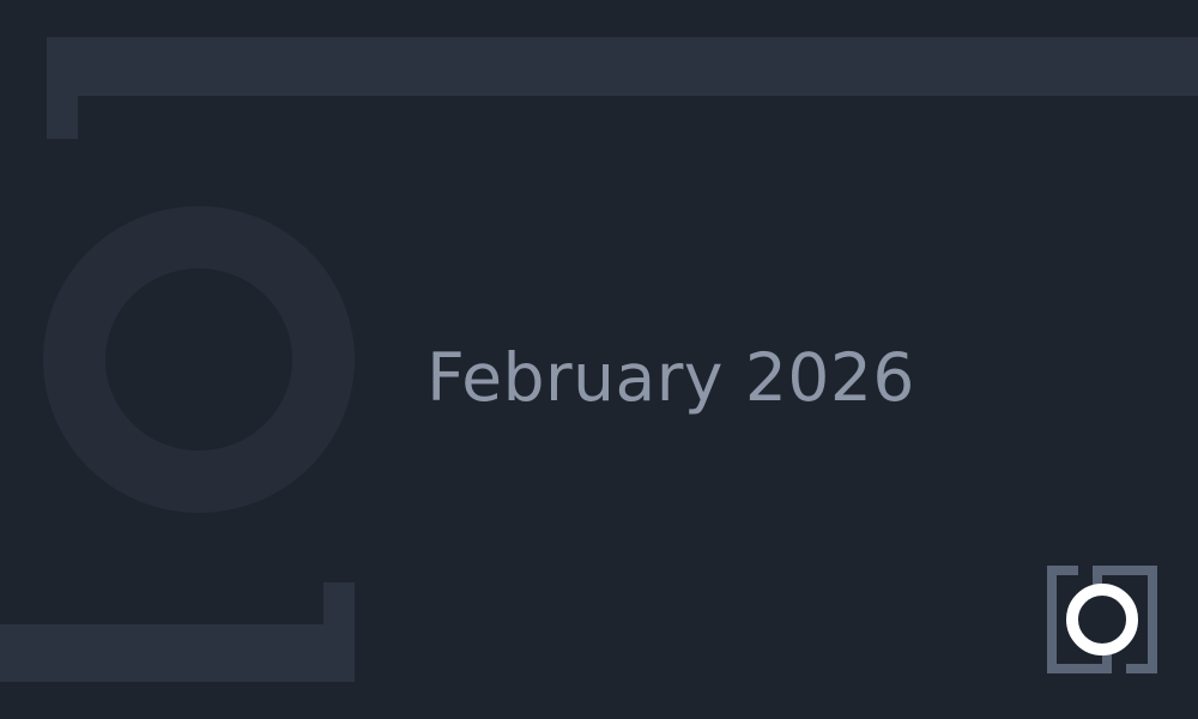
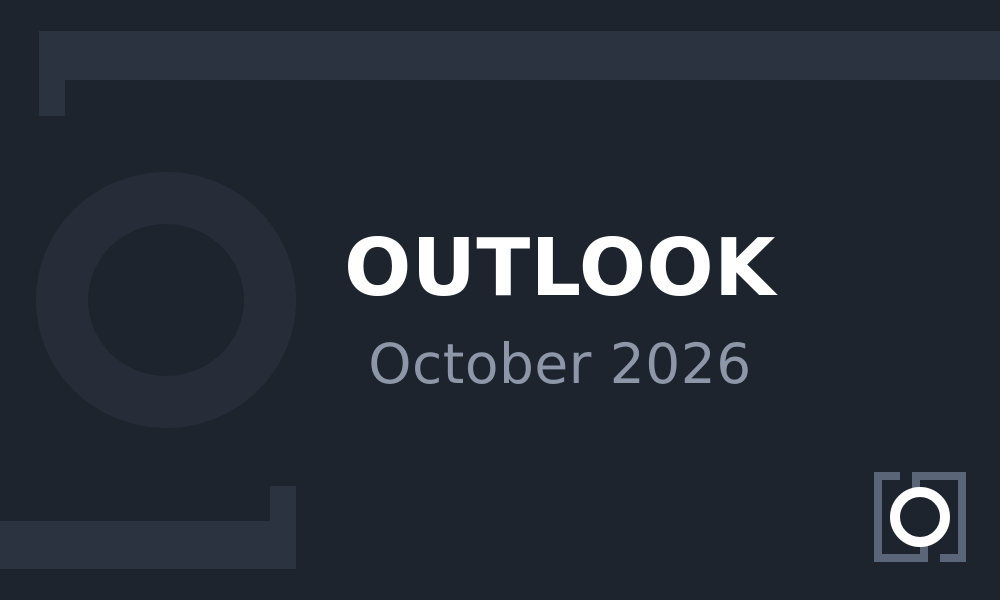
+ OUTLOOK
- February 2026
+ October 2026
